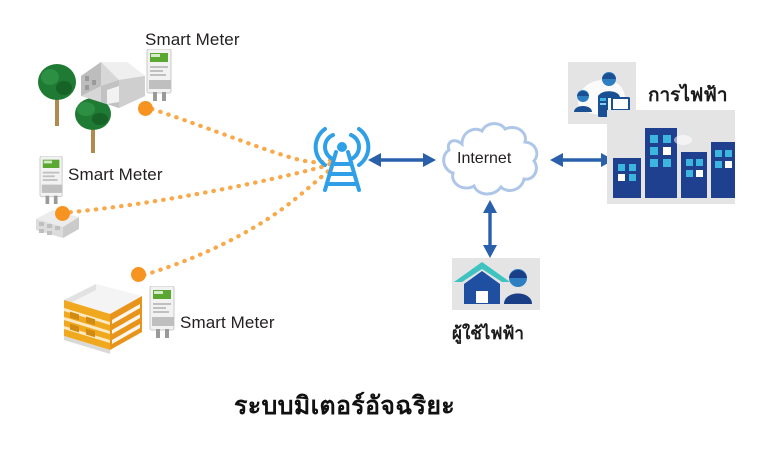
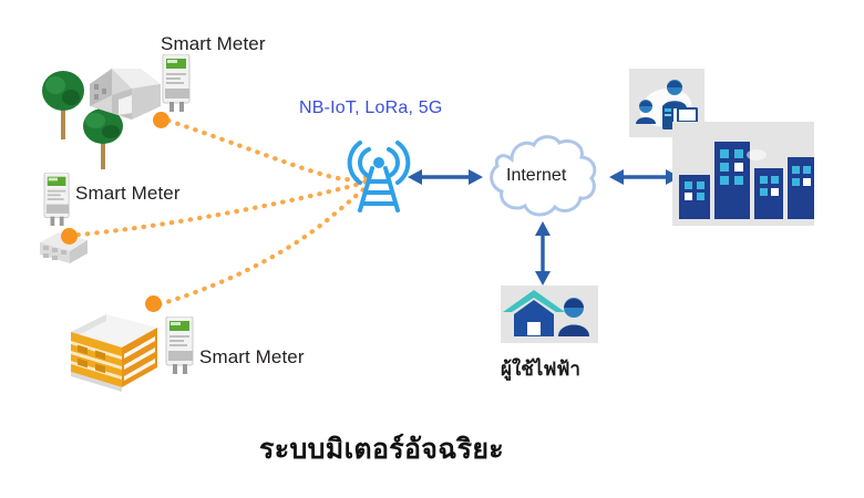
  Smart Meter
  Smart Meter
  Smart Meter
+ NB-IoT, LoRa, 5G
  Internet
- การไฟฟ้า
  ผู้ใช้ไฟฟ้า
  ระบบมิเตอร์อัจฉริยะ
